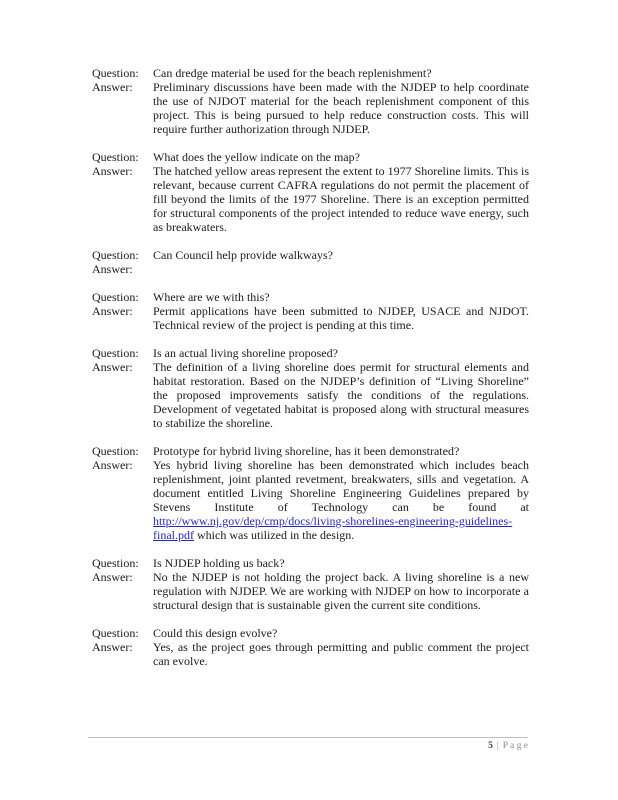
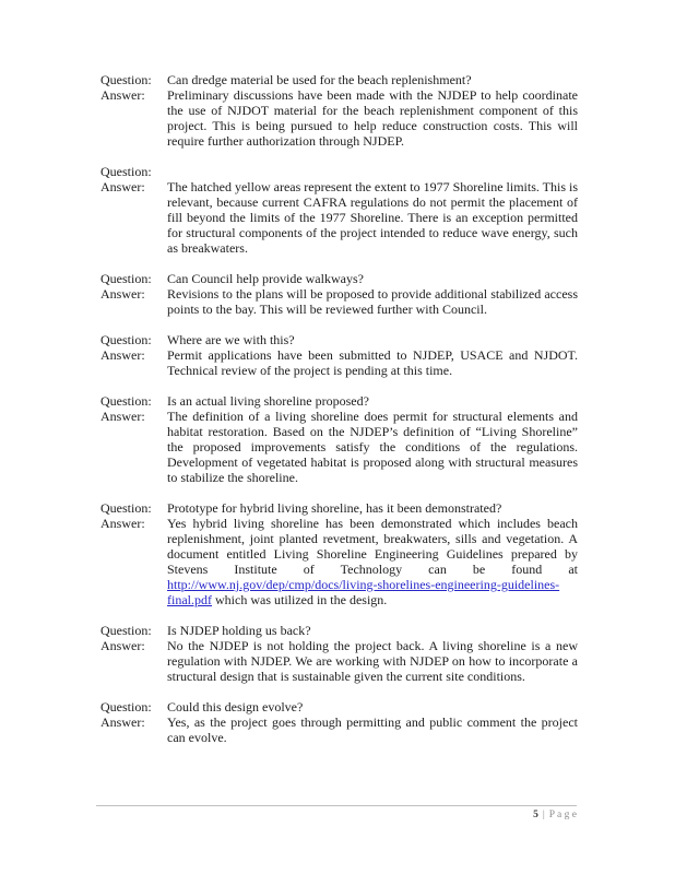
  Question:
  Can dredge material be used for the beach replenishment?
  Answer:
  Preliminary discussions have been made with the NJDEP to help coordinate the use of NJDOT material for the beach replenishment component of this project. This is being pursued to help reduce construction costs. This will require further authorization through NJDEP.
  Question:
- What does the yellow indicate on the map?
  Answer:
  The hatched yellow areas represent the extent to 1977 Shoreline limits. This is relevant, because current CAFRA regulations do not permit the placement of fill beyond the limits of the 1977 Shoreline. There is an exception permitted for structural components of the project intended to reduce wave energy, such as breakwaters.
  Question:
  Can Council help provide walkways?
  Answer:
+ Revisions to the plans will be proposed to provide additional stabilized access points to the bay. This will be reviewed further with Council.
  Question:
  Where are we with this?
  Answer:
  Permit applications have been submitted to NJDEP, USACE and NJDOT. Technical review of the project is pending at this time.
  Question:
  Is an actual living shoreline proposed?
  Answer:
  The definition of a living shoreline does permit for structural elements and habitat restoration. Based on the NJDEP’s definition of “Living Shoreline” the proposed improvements satisfy the conditions of the regulations. Development of vegetated habitat is proposed along with structural measures to stabilize the shoreline.
  Question:
  Prototype for hybrid living shoreline, has it been demonstrated?
  Answer:
  Yes hybrid living shoreline has been demonstrated which includes beach replenishment, joint planted revetment, breakwaters, sills and vegetation. A document entitled Living Shoreline Engineering Guidelines prepared by Stevens Institute of Technology can be found at http://www.nj.gov/dep/cmp/docs/living-shorelines-engineering-guidelines-final.pdf which was utilized in the design.
  Question:
  Is NJDEP holding us back?
  Answer:
  No the NJDEP is not holding the project back. A living shoreline is a new regulation with NJDEP. We are working with NJDEP on how to incorporate a structural design that is sustainable given the current site conditions.
  Question:
  Could this design evolve?
  Answer:
  Yes, as the project goes through permitting and public comment the project can evolve.
  5 | P a g e
